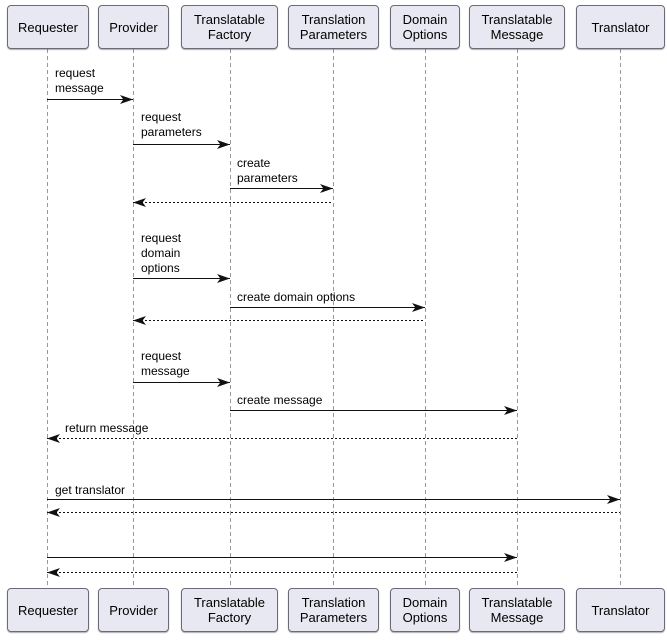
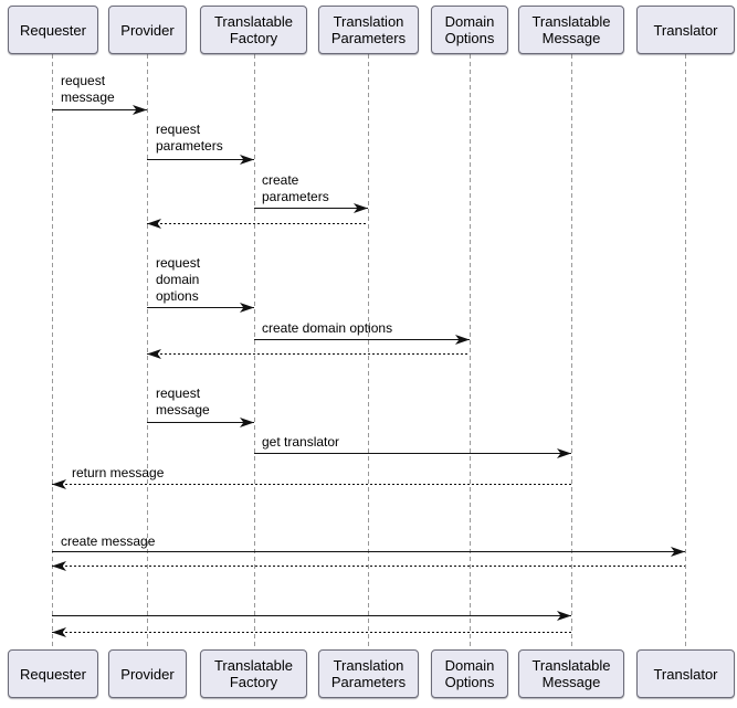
  Requester
  Provider
  Translatable Factory
  Translation Parameters
  Domain Options
  Translatable Message
  Translator
  request
  message
  request
  parameters
  create
  parameters
  request
  domain
  options
  create domain options
  request
  message
- create message
+ get translator
  return message
- get translator
+ create message
  Requester
  Provider
  Translatable Factory
  Translation Parameters
  Domain Options
  Translatable Message
  Translator
